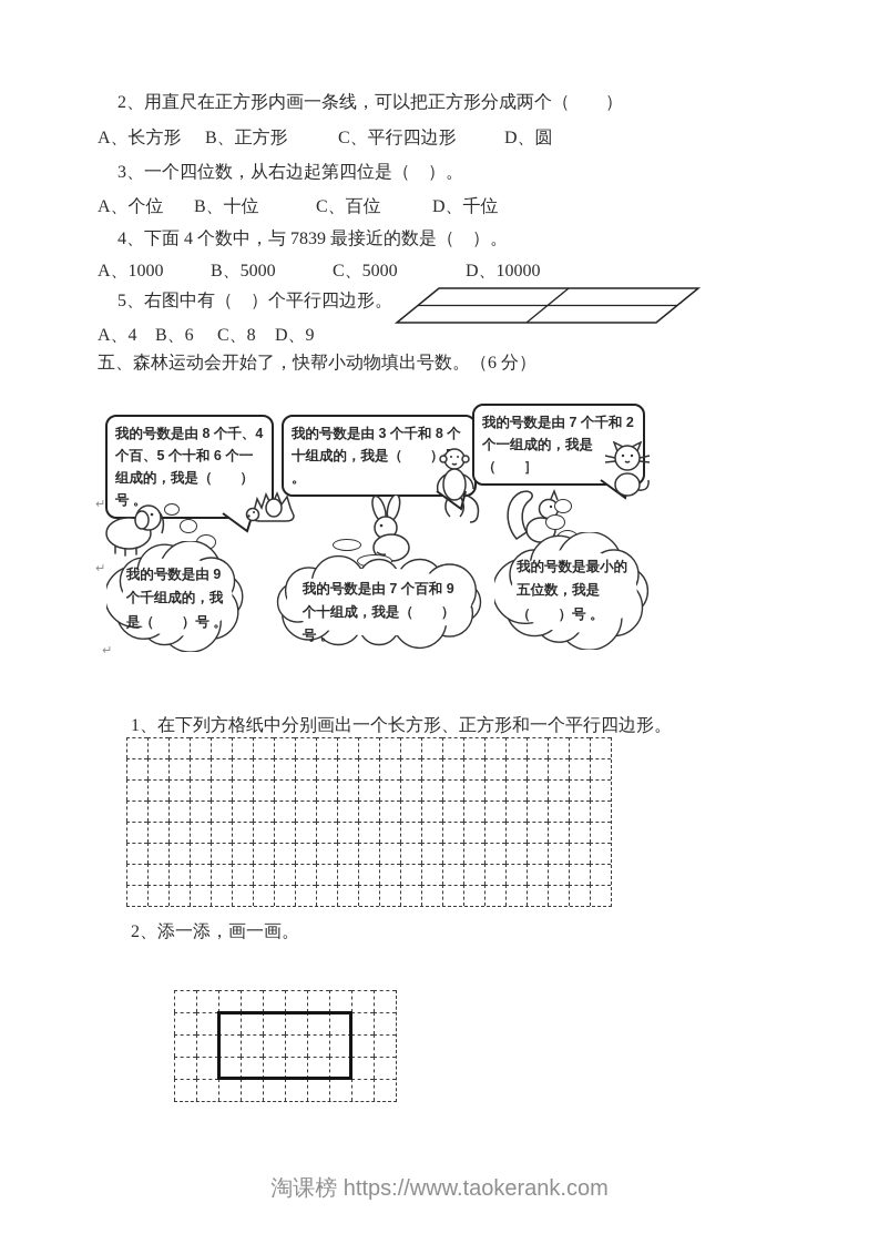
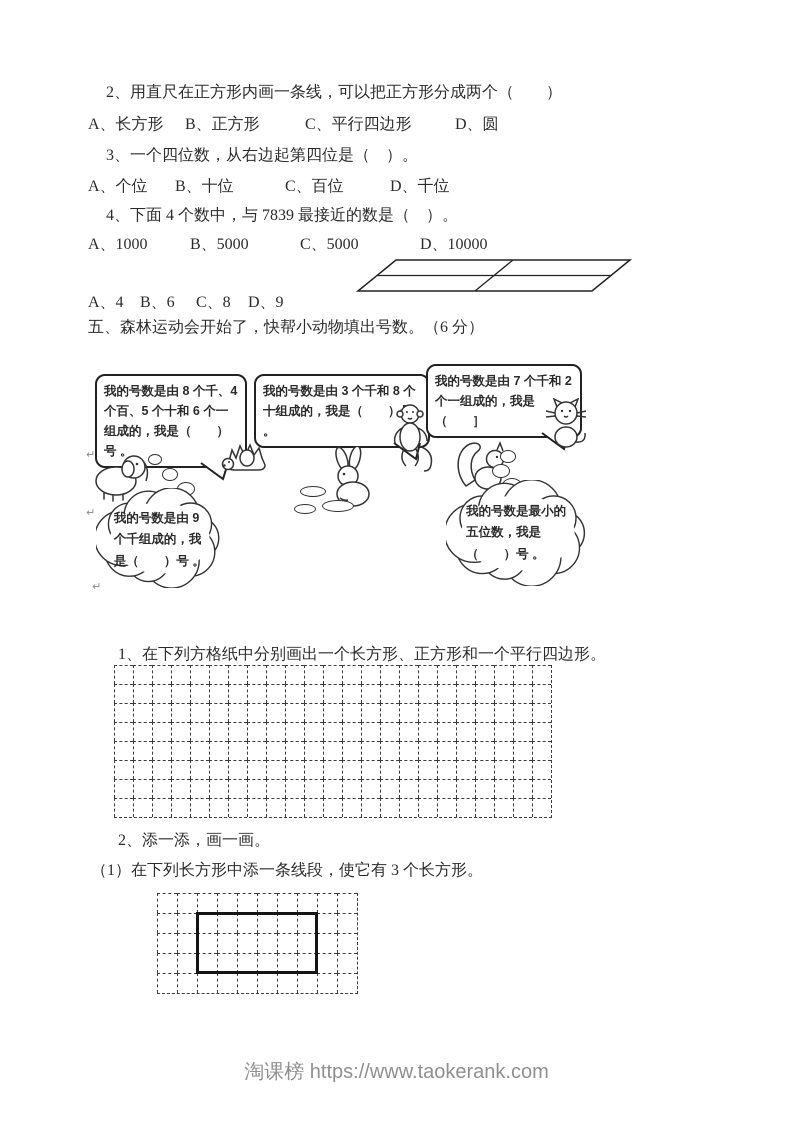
  2、用直尺在正方形内画一条线，可以把正方形分成两个（ ）
  A、长方形
  B、正方形
  C、平行四边形
  D、圆
  3、一个四位数，从右边起第四位是（ ）。
  A、个位
  B、十位
  C、百位
  D、千位
  4、下面 4 个数中，与 7839 最接近的数是（ ）。
  A、1000
  B、5000
  C、5000
  D、10000
- 5、右图中有（ ）个平行四边形。
  A、4
  B、6
  C、8
  D、9
  五、森林运动会开始了，快帮小动物填出号数。（6 分）
  我的号数是由 8 个千、4 个百、5 个十和 6 个一组成的，我是（ ）号 。
  我的号数是由 3 个千和 8 个十组成的，我是（ ） 。
  我的号数是由 7 个千和 2 个一组成的，我是（ ］
  我的号数是由 9 个千组成的，我是（ ）号 。
- 我的号数是由 7 个百和 9 个十组成，我是（ ）号 。
  我的号数是最小的五位数，我是（ ）号 。
  ↵
  ↵
  ↵
  1、在下列方格纸中分别画出一个长方形、正方形和一个平行四边形。
  2、添一添，画一画。
+ （1）在下列长方形中添一条线段，使它有 3 个长方形。
  淘课榜 https://www.taokerank.com
